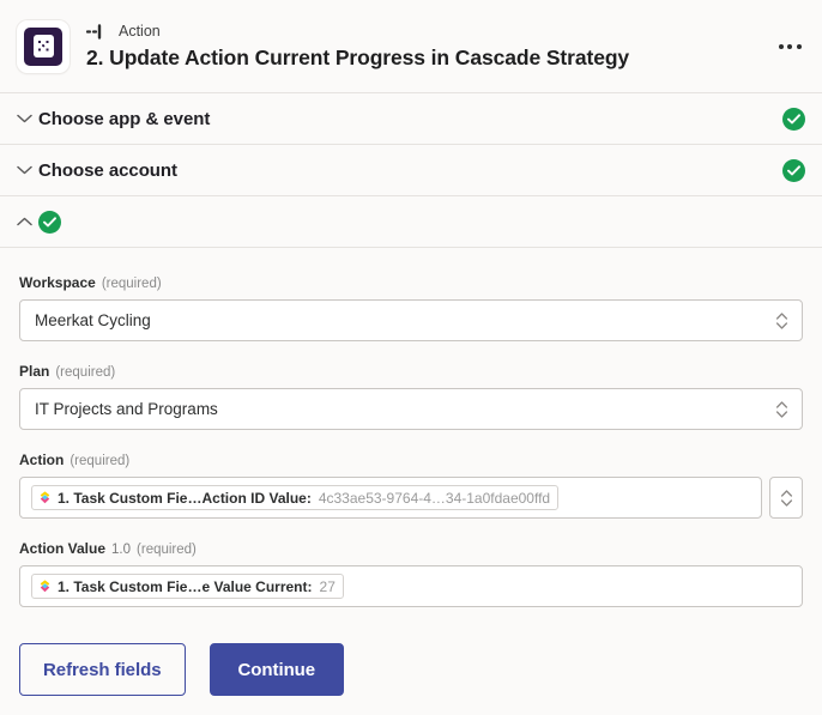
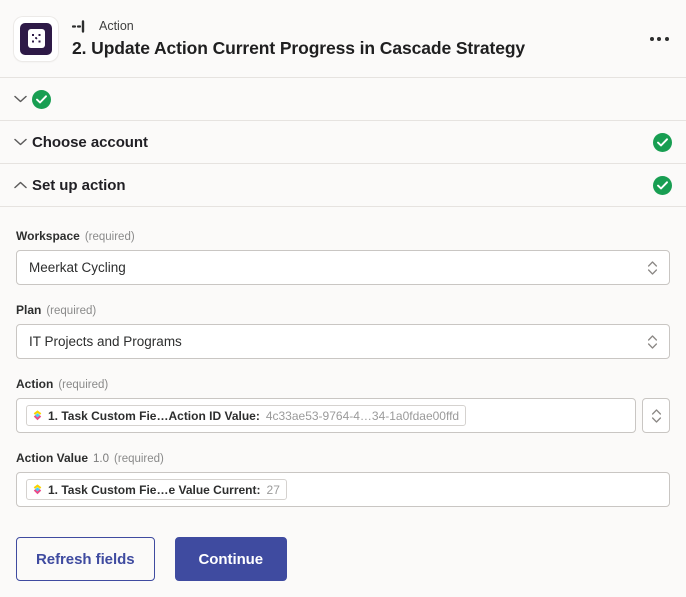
  Action
  2. Update Action Current Progress in Cascade Strategy
- Choose app & event
  Choose account
+ Set up action
  Workspace
  (required)
  Meerkat Cycling
  Plan
  (required)
  IT Projects and Programs
  Action
  (required)
  1. Task Custom Fie…Action ID Value:
  4c33ae53-9764-4…34-1a0fdae00ffd
  Action Value
  1.0
  (required)
  1. Task Custom Fie…e Value Current:
  27
  Refresh fields
  Continue
